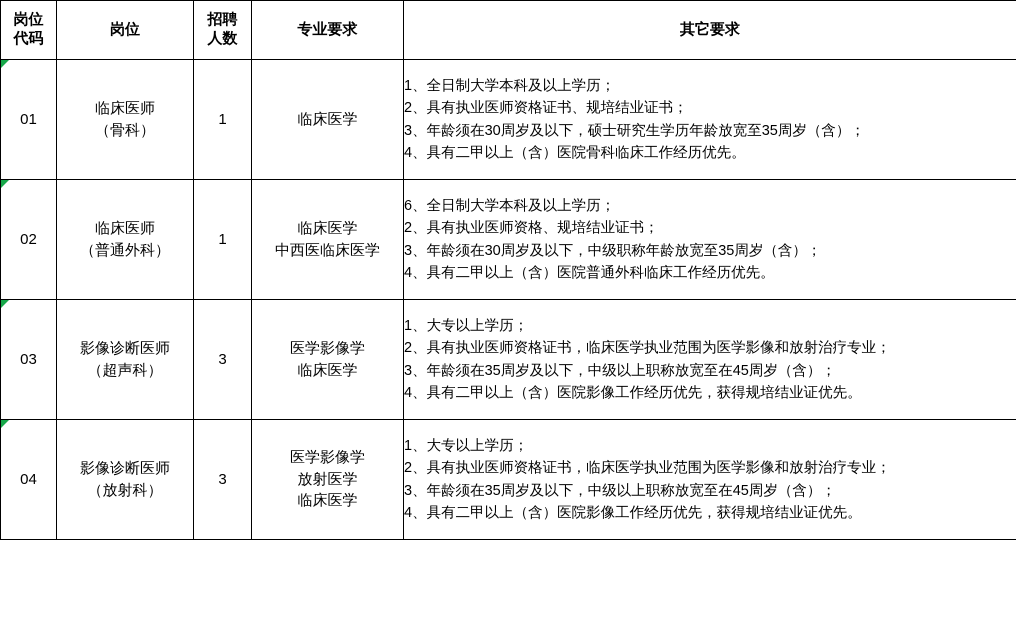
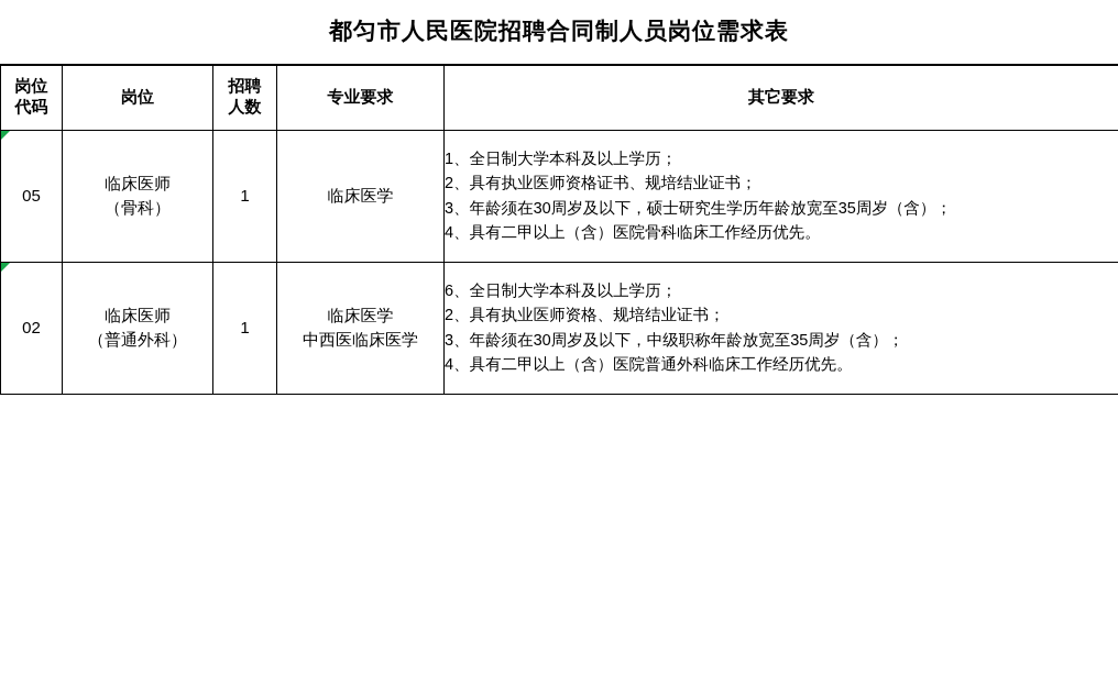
+ 都匀市人民医院招聘合同制人员岗位需求表
  岗位 代码	岗位	招聘 人数	专业要求	其它要求
- 01	临床医师 （骨科）	1	临床医学	1、全日制大学本科及以上学历； 2、具有执业医师资格证书、规培结业证书； 3、年龄须在30周岁及以下，硕士研究生学历年龄放宽至35周岁（含）； 4、具有二甲以上（含）医院骨科临床工作经历优先。
+ 05	临床医师 （骨科）	1	临床医学	1、全日制大学本科及以上学历； 2、具有执业医师资格证书、规培结业证书； 3、年龄须在30周岁及以下，硕士研究生学历年龄放宽至35周岁（含）； 4、具有二甲以上（含）医院骨科临床工作经历优先。
  02	临床医师 （普通外科）	1	临床医学 中西医临床医学	6、全日制大学本科及以上学历； 2、具有执业医师资格、规培结业证书； 3、年龄须在30周岁及以下，中级职称年龄放宽至35周岁（含）； 4、具有二甲以上（含）医院普通外科临床工作经历优先。
- 03	影像诊断医师 （超声科）	3	医学影像学 临床医学	1、大专以上学历； 2、具有执业医师资格证书，临床医学执业范围为医学影像和放射治疗专业； 3、年龄须在35周岁及以下，中级以上职称放宽至在45周岁（含）； 4、具有二甲以上（含）医院影像工作经历优先，获得规培结业证优先。
- 04	影像诊断医师 （放射科）	3	医学影像学 放射医学 临床医学	1、大专以上学历； 2、具有执业医师资格证书，临床医学执业范围为医学影像和放射治疗专业； 3、年龄须在35周岁及以下，中级以上职称放宽至在45周岁（含）； 4、具有二甲以上（含）医院影像工作经历优先，获得规培结业证优先。
